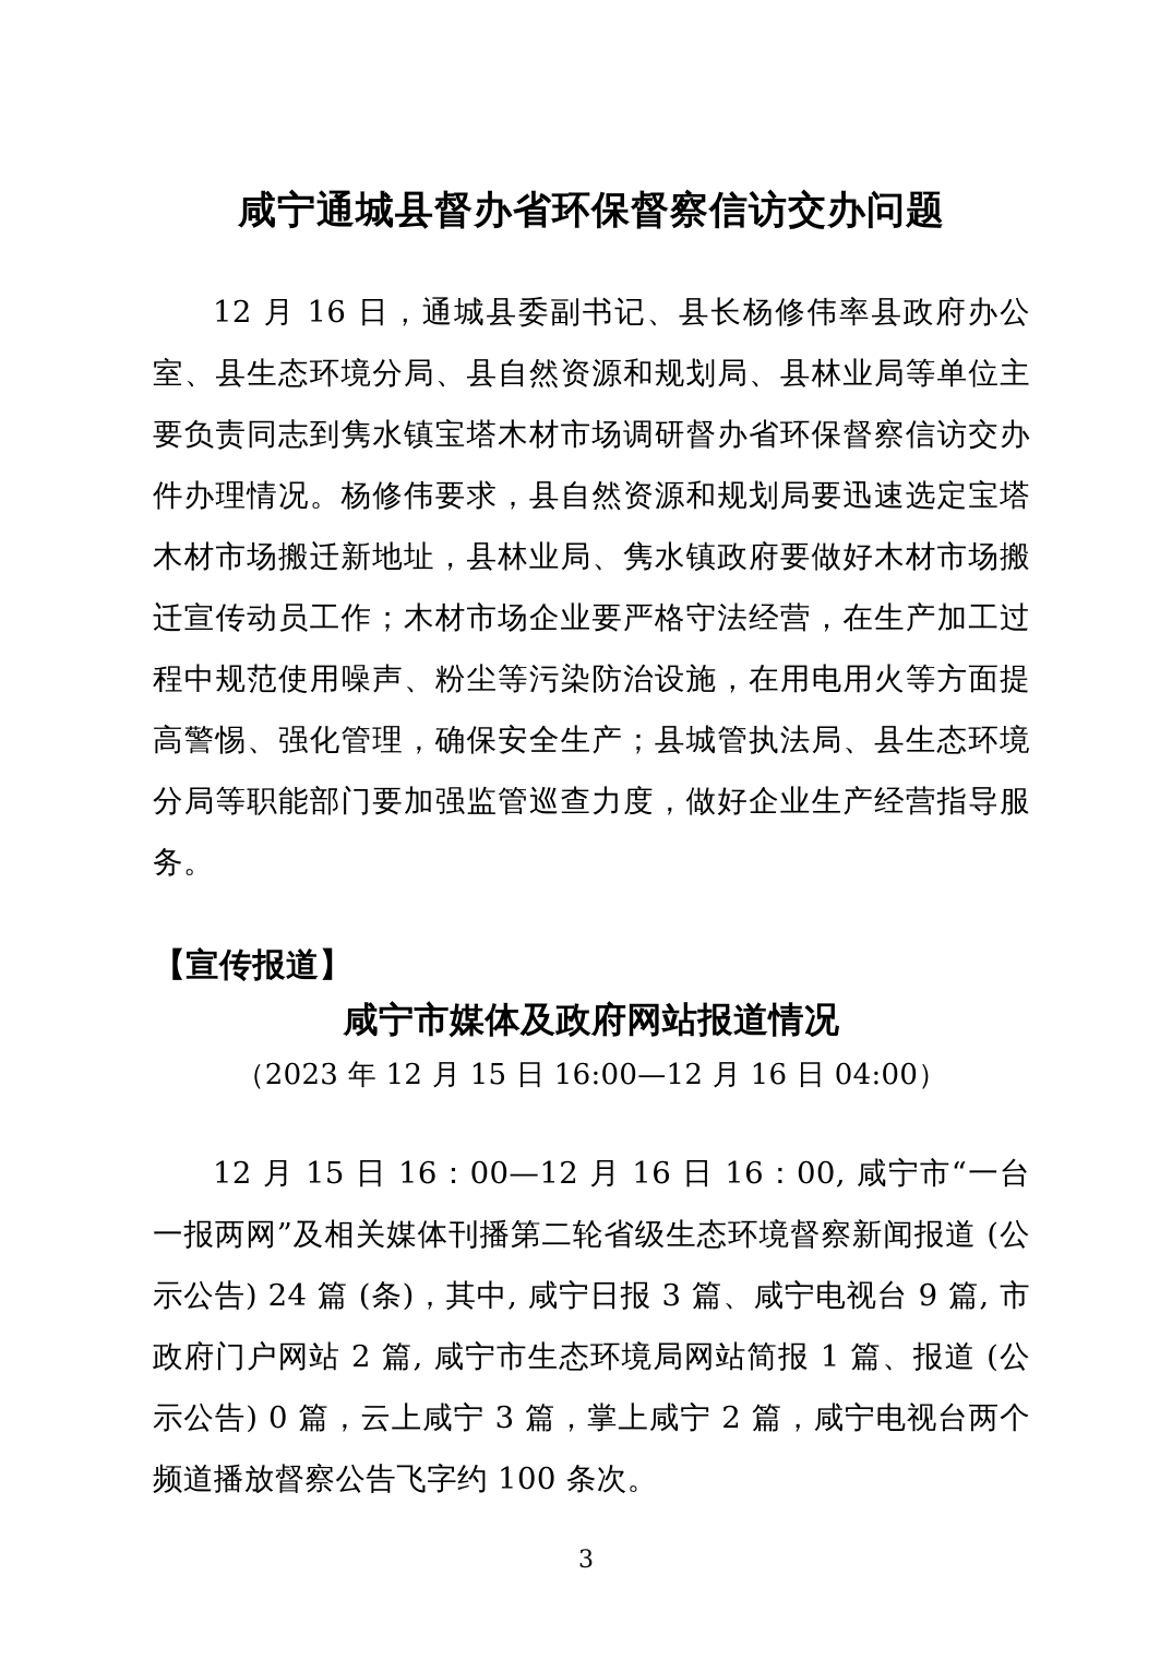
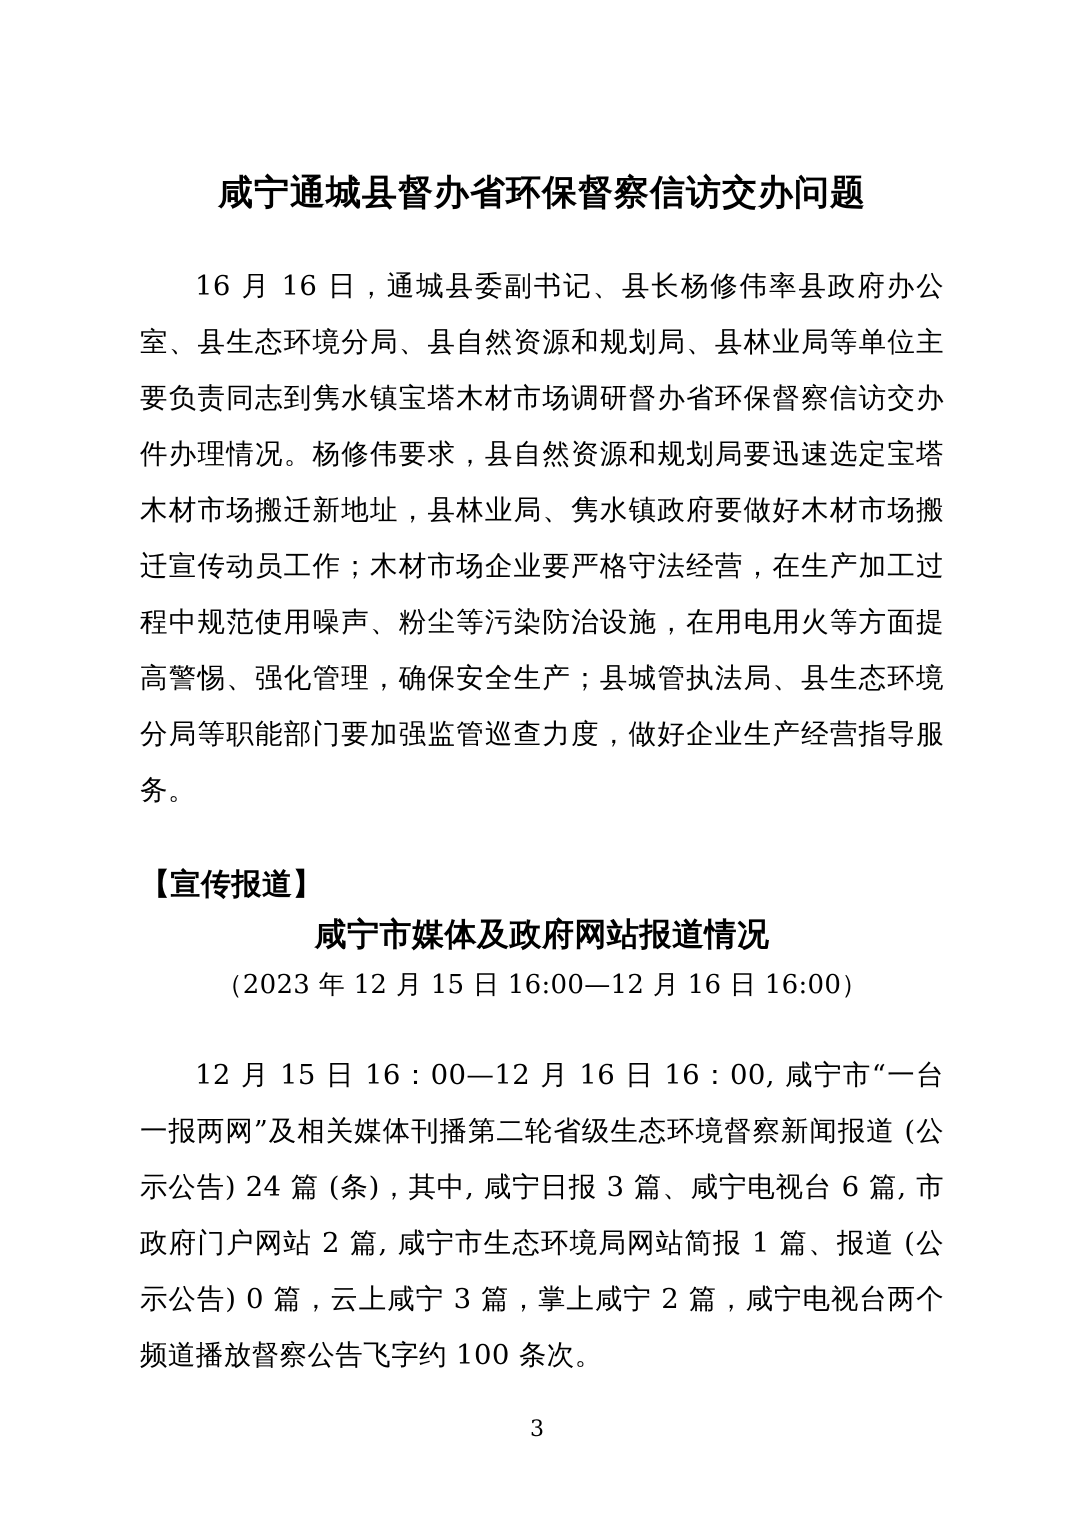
  咸宁通城县督办省环保督察信访交办问题
- 12 月 16 日，通城县委副书记、县长杨修伟率县政府办公室、县生态环境分局、县自然资源和规划局、县林业局等单位主要负责同志到隽水镇宝塔木材市场调研督办省环保督察信访交办件办理情况。杨修伟要求，县自然资源和规划局要迅速选定宝塔木材市场搬迁新地址，县林业局、隽水镇政府要做好木材市场搬迁宣传动员工作；木材市场企业要严格守法经营，在生产加工过程中规范使用噪声、粉尘等污染防治设施，在用电用火等方面提高警惕、强化管理，确保安全生产；县城管执法局、县生态环境分局等职能部门要加强监管巡查力度，做好企业生产经营指导服务。
+ 16 月 16 日，通城县委副书记、县长杨修伟率县政府办公室、县生态环境分局、县自然资源和规划局、县林业局等单位主要负责同志到隽水镇宝塔木材市场调研督办省环保督察信访交办件办理情况。杨修伟要求，县自然资源和规划局要迅速选定宝塔木材市场搬迁新地址，县林业局、隽水镇政府要做好木材市场搬迁宣传动员工作；木材市场企业要严格守法经营，在生产加工过程中规范使用噪声、粉尘等污染防治设施，在用电用火等方面提高警惕、强化管理，确保安全生产；县城管执法局、县生态环境分局等职能部门要加强监管巡查力度，做好企业生产经营指导服务。
  【宣传报道】
  咸宁市媒体及政府网站报道情况
- （2023 年 12 月 15 日 16:00—12 月 16 日 04:00）
+ （2023 年 12 月 15 日 16:00—12 月 16 日 16:00）
- 12 月 15 日 16：00—12 月 16 日 16：00, 咸宁市“一台一报两网”及相关媒体刊播第二轮省级生态环境督察新闻报道 (公示公告) 24 篇 (条)，其中, 咸宁日报 3 篇、咸宁电视台 9 篇, 市政府门户网站 2 篇, 咸宁市生态环境局网站简报 1 篇、报道 (公示公告) 0 篇，云上咸宁 3 篇，掌上咸宁 2 篇，咸宁电视台两个频道播放督察公告飞字约 100 条次。
+ 12 月 15 日 16：00—12 月 16 日 16：00, 咸宁市“一台一报两网”及相关媒体刊播第二轮省级生态环境督察新闻报道 (公示公告) 24 篇 (条)，其中, 咸宁日报 3 篇、咸宁电视台 6 篇, 市政府门户网站 2 篇, 咸宁市生态环境局网站简报 1 篇、报道 (公示公告) 0 篇，云上咸宁 3 篇，掌上咸宁 2 篇，咸宁电视台两个频道播放督察公告飞字约 100 条次。
  3
